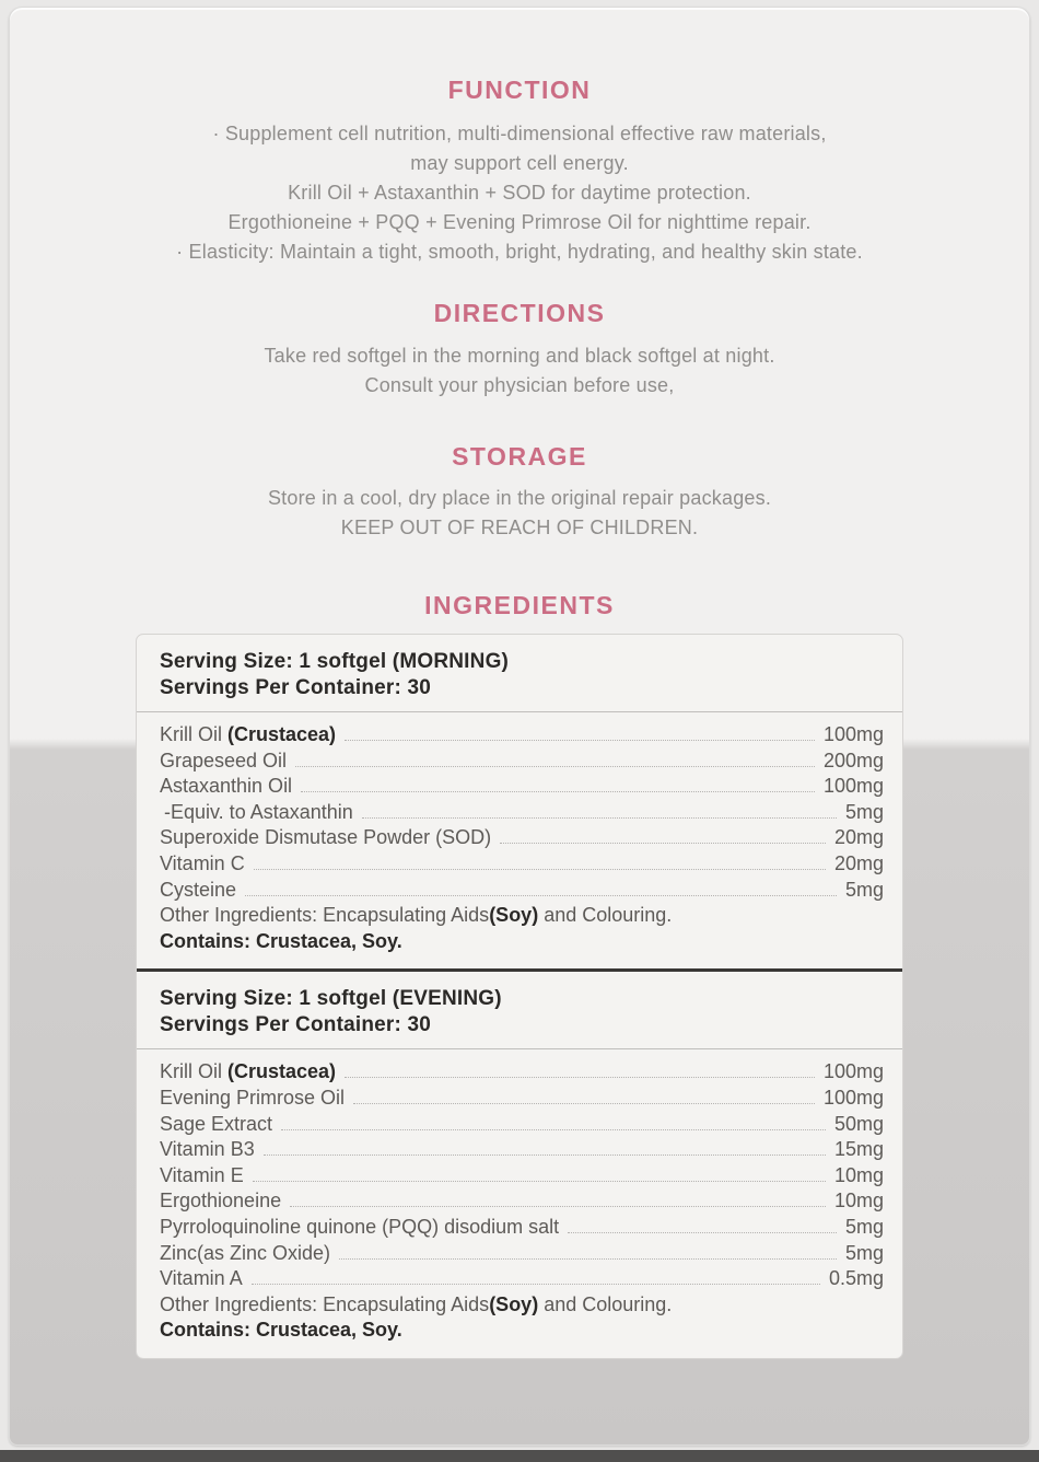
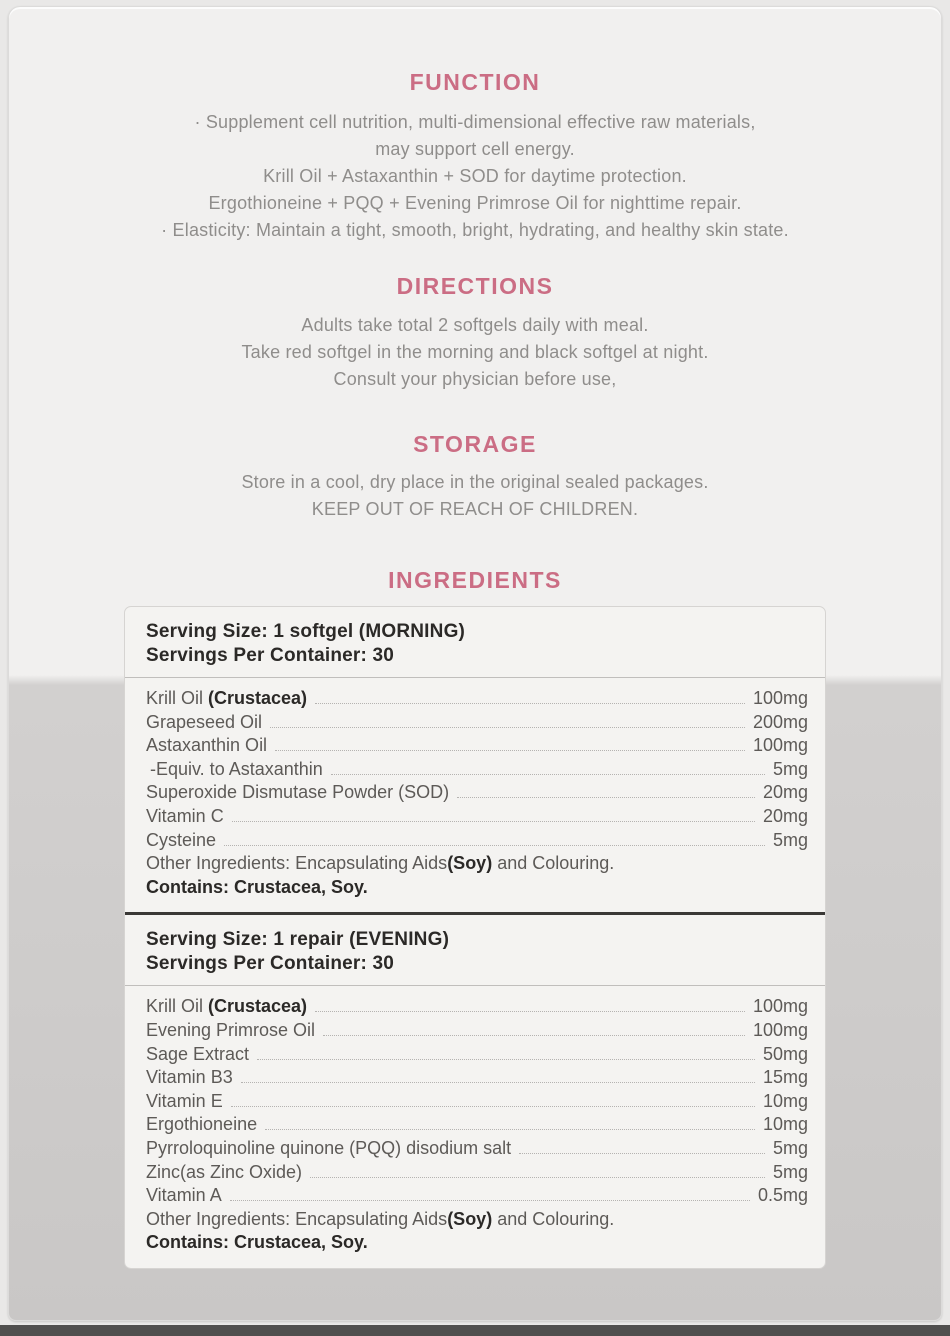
  FUNCTION
  · Supplement cell nutrition, multi-dimensional effective raw materials,
  may support cell energy.
  Krill Oil + Astaxanthin + SOD for daytime protection.
  Ergothioneine + PQQ + Evening Primrose Oil for nighttime repair.
  · Elasticity: Maintain a tight, smooth, bright, hydrating, and healthy skin state.
  DIRECTIONS
+ Adults take total 2 softgels daily with meal.
  Take red softgel in the morning and black softgel at night.
  Consult your physician before use,
  STORAGE
- Store in a cool, dry place in the original repair packages.
+ Store in a cool, dry place in the original sealed packages.
  KEEP OUT OF REACH OF CHILDREN.
  INGREDIENTS
  Serving Size: 1 softgel (MORNING)
  Servings Per Container: 30
  Krill Oil (Crustacea)
  100mg
  Grapeseed Oil
  200mg
  Astaxanthin Oil
  100mg
  -Equiv. to Astaxanthin
  5mg
  Superoxide Dismutase Powder (SOD)
  20mg
  Vitamin C
  20mg
  Cysteine
  5mg
  Other Ingredients: Encapsulating Aids(Soy) and Colouring.
  Contains: Crustacea, Soy.
- Serving Size: 1 softgel (EVENING)
+ Serving Size: 1 repair (EVENING)
  Servings Per Container: 30
  Krill Oil (Crustacea)
  100mg
  Evening Primrose Oil
  100mg
  Sage Extract
  50mg
  Vitamin B3
  15mg
  Vitamin E
  10mg
  Ergothioneine
  10mg
  Pyrroloquinoline quinone (PQQ) disodium salt
  5mg
  Zinc(as Zinc Oxide)
  5mg
  Vitamin A
  0.5mg
  Other Ingredients: Encapsulating Aids(Soy) and Colouring.
  Contains: Crustacea, Soy.
